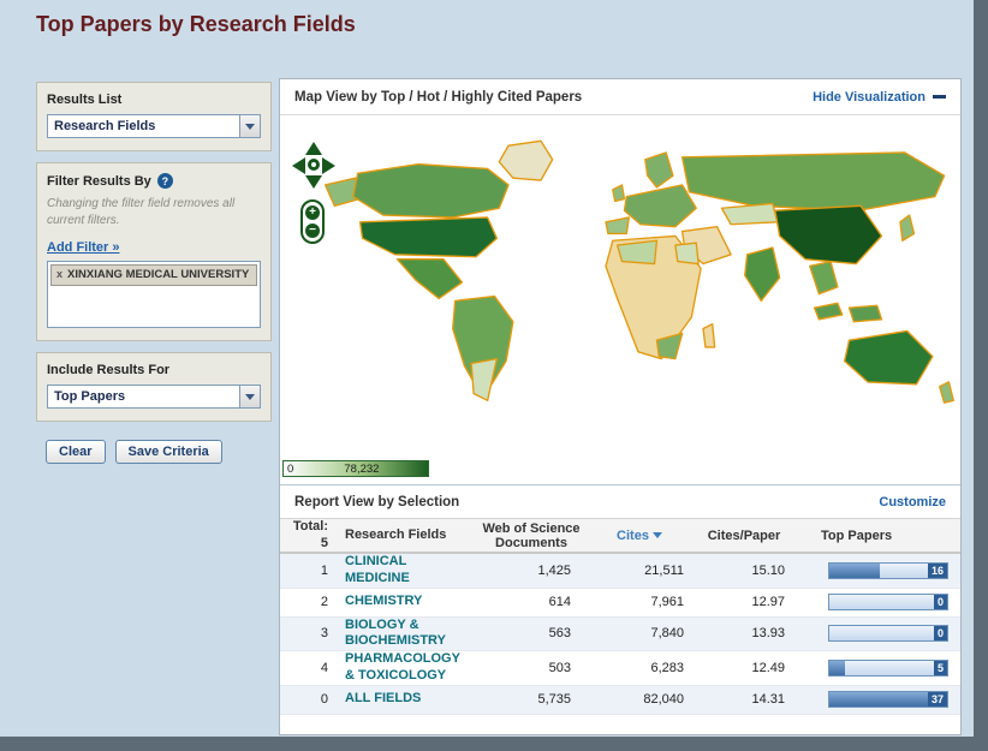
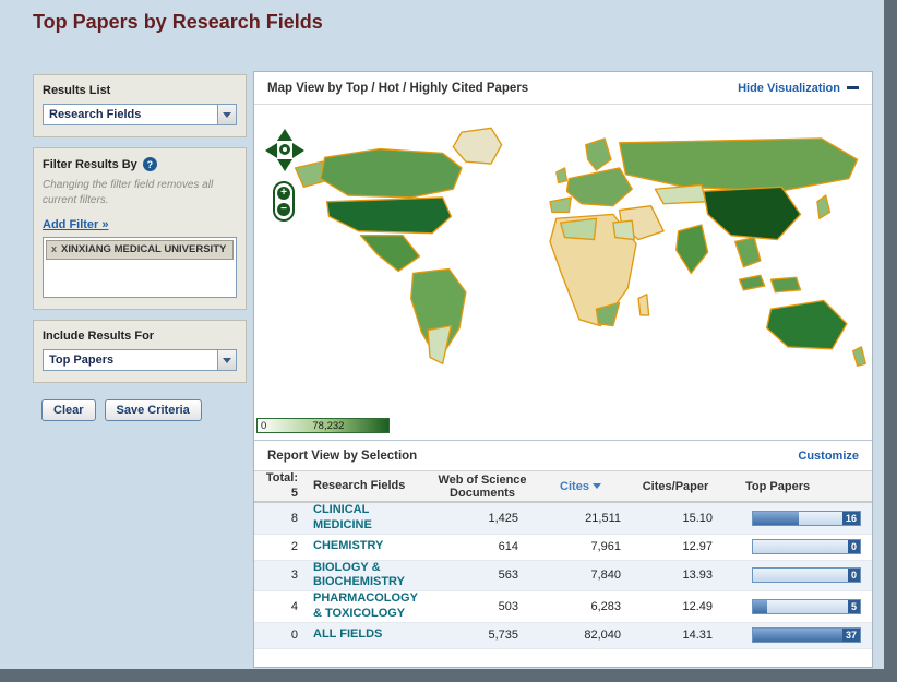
  Top Papers by Research Fields
  Results List
  Research Fields
  Filter Results By
  ?
  Changing the filter field removes all current filters.
  Add Filter »
  x
  XINXIANG MEDICAL UNIVERSITY
  Include Results For
  Top Papers
  Clear
  Save Criteria
  Map View by Top / Hot / Highly Cited Papers
  Hide Visualization
  +
  −
  0
  78,232
  Report View by Selection
  Customize
  Total:
  5
  Research Fields
  Web of Science
  Documents
  Cites
  Cites/Paper
  Top Papers
- 1
+ 8
  CLINICAL MEDICINE
  1,425
  21,511
  15.10
  16
  2
  CHEMISTRY
  614
  7,961
  12.97
  0
  3
  BIOLOGY & BIOCHEMISTRY
  563
  7,840
  13.93
  0
  4
  PHARMACOLOGY & TOXICOLOGY
  503
  6,283
  12.49
  5
  0
  ALL FIELDS
  5,735
  82,040
  14.31
  37
